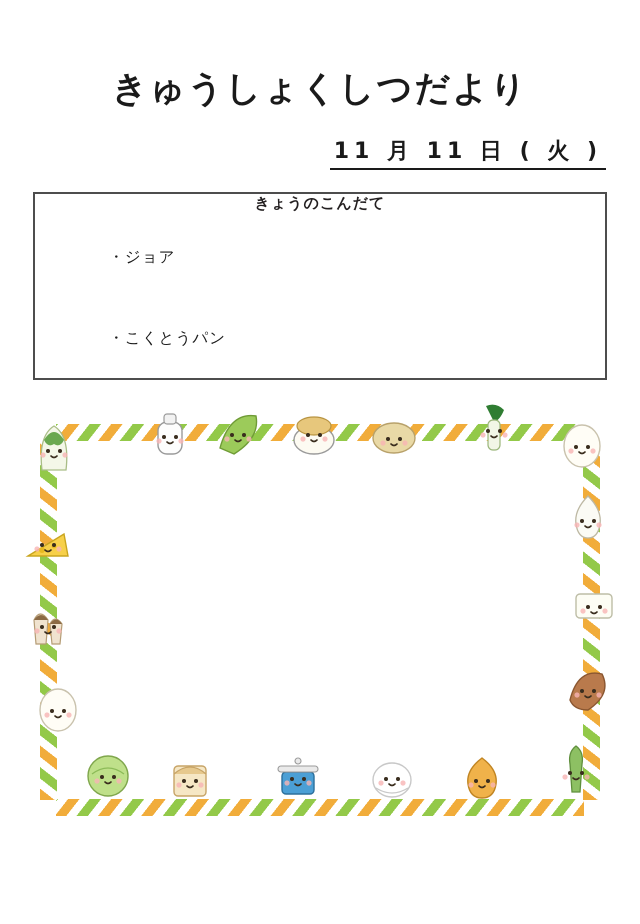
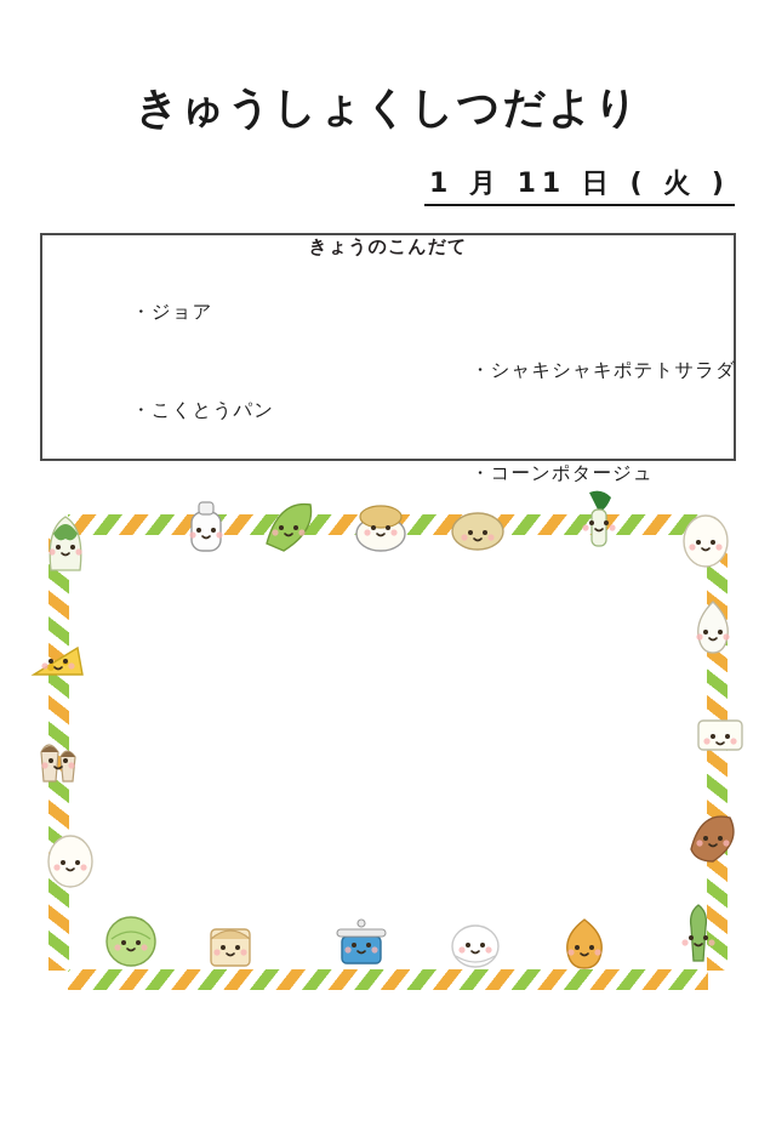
  きゅうしょくしつだより
- 11 月 11 日 ( 火 )
+ 1 月 11 日 ( 火 )
  きょうのこんだて
  ・ジョア
  ・こくとうパン
+ ・シャキシャキポテトサラダ
+ ・コーンポタージュ
